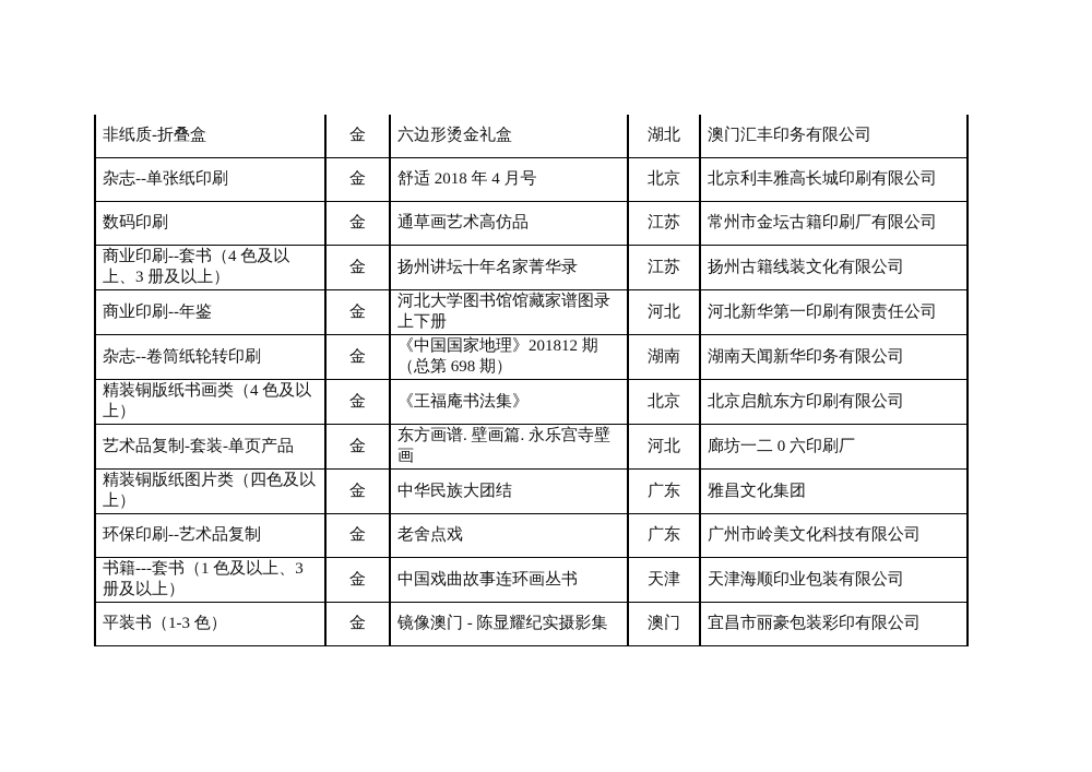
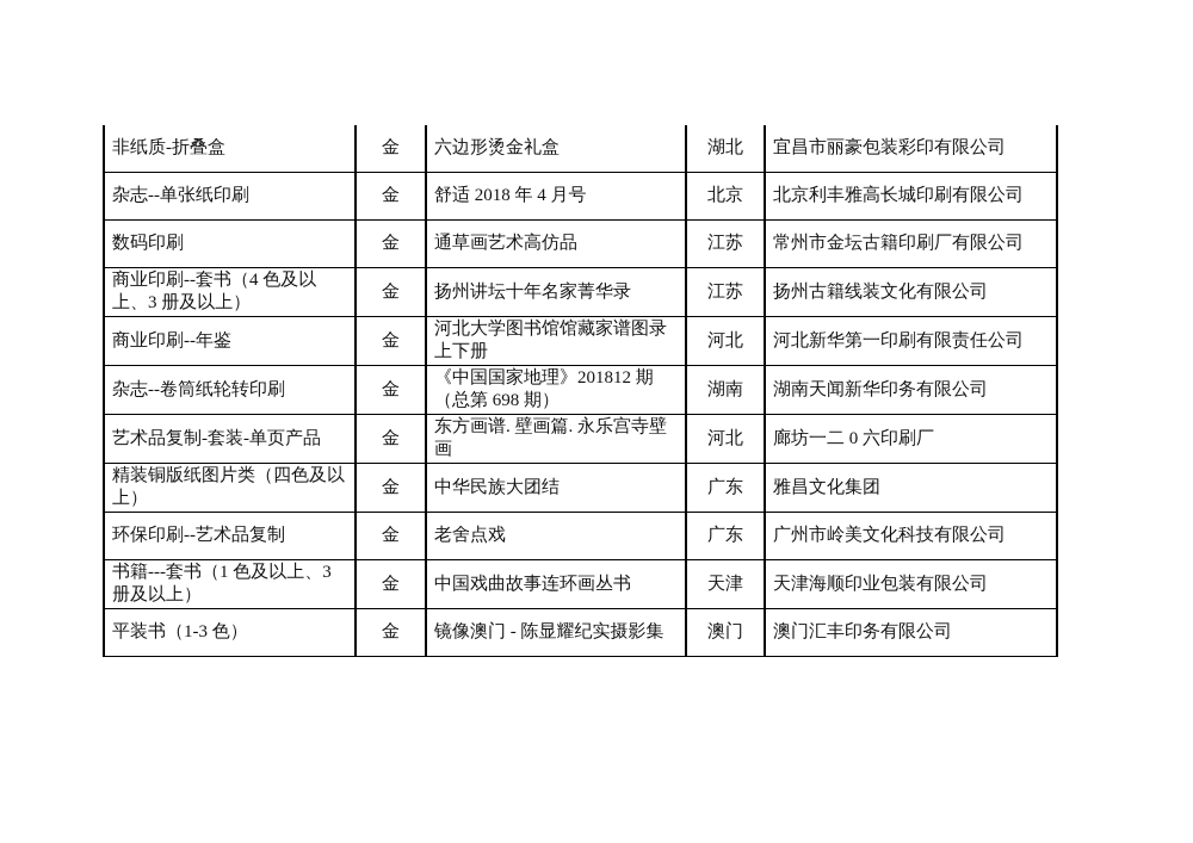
- 非纸质-折叠盒	金	六边形烫金礼盒	湖北	澳门汇丰印务有限公司
+ 非纸质-折叠盒	金	六边形烫金礼盒	湖北	宜昌市丽豪包装彩印有限公司
  杂志--单张纸印刷	金	舒适 2018 年 4 月号	北京	北京利丰雅高长城印刷有限公司
  数码印刷	金	通草画艺术高仿品	江苏	常州市金坛古籍印刷厂有限公司
  商业印刷--套书（4 色及以上、3 册及以上）	金	扬州讲坛十年名家菁华录	江苏	扬州古籍线装文化有限公司
  商业印刷--年鉴	金	河北大学图书馆馆藏家谱图录上下册	河北	河北新华第一印刷有限责任公司
  杂志--卷筒纸轮转印刷	金	《中国国家地理》201812 期（总第 698 期）	湖南	湖南天闻新华印务有限公司
- 精装铜版纸书画类（4 色及以上）	金	《王福庵书法集》	北京	北京启航东方印刷有限公司
  艺术品复制-套装-单页产品	金	东方画谱. 壁画篇. 永乐宫寺壁画	河北	廊坊一二 0 六印刷厂
  精装铜版纸图片类（四色及以上）	金	中华民族大团结	广东	雅昌文化集团
  环保印刷--艺术品复制	金	老舍点戏	广东	广州市岭美文化科技有限公司
  书籍---套书（1 色及以上、3 册及以上）	金	中国戏曲故事连环画丛书	天津	天津海顺印业包装有限公司
- 平装书（1-3 色）	金	镜像澳门 - 陈显耀纪实摄影集	澳门	宜昌市丽豪包装彩印有限公司
+ 平装书（1-3 色）	金	镜像澳门 - 陈显耀纪实摄影集	澳门	澳门汇丰印务有限公司
